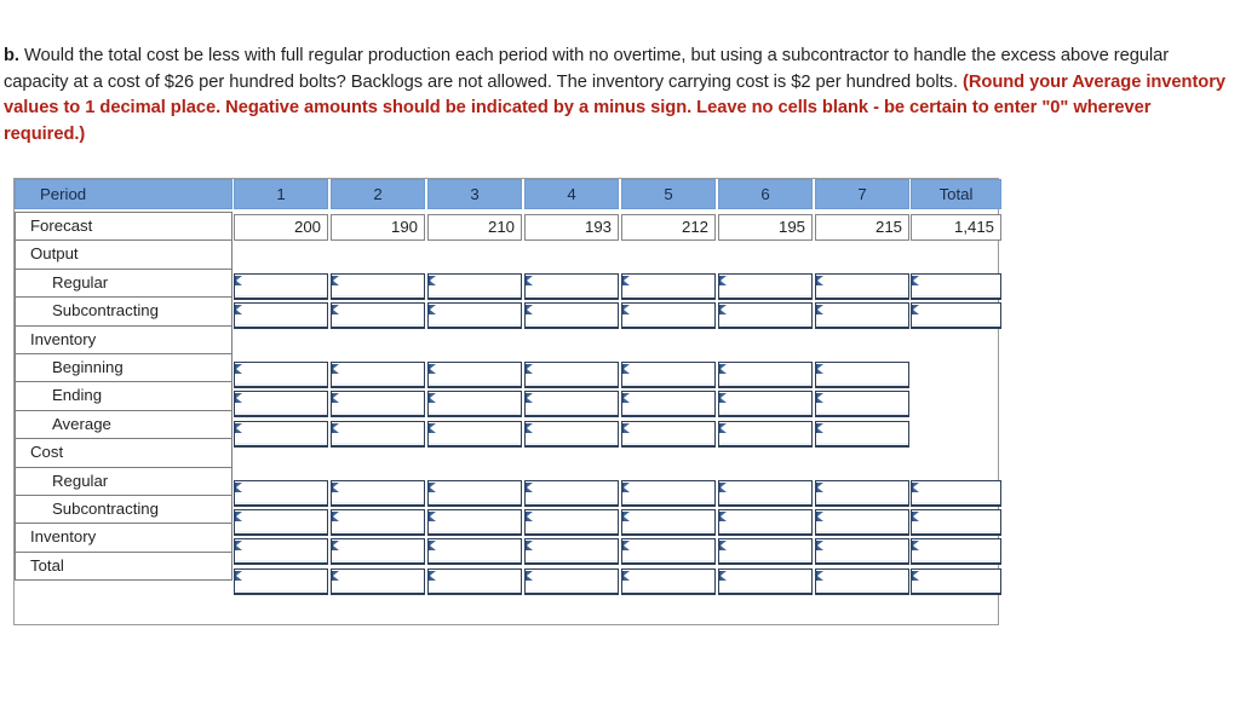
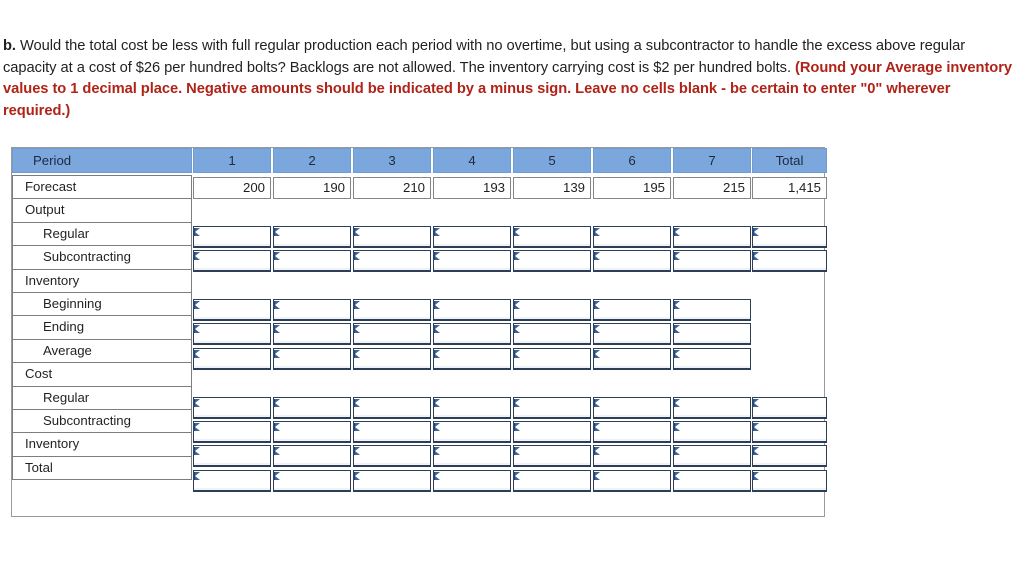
  b. Would the total cost be less with full regular production each period with no overtime, but using a subcontractor to handle the excess above regular capacity at a cost of $26 per hundred bolts? Backlogs are not allowed. The inventory carrying cost is $2 per hundred bolts. (Round your Average inventory values to 1 decimal place. Negative amounts should be indicated by a minus sign. Leave no cells blank - be certain to enter "0" wherever required.)
  Period
  Forecast
  Output
  Regular
  Subcontracting
  Inventory
  Beginning
  Ending
  Average
  Cost
  Regular
  Subcontracting
  Inventory
  Total
  1
  2
  3
  4
  5
  6
  7
  Total
  200
  190
  210
  193
- 212
+ 139
  195
  215
  1,415
